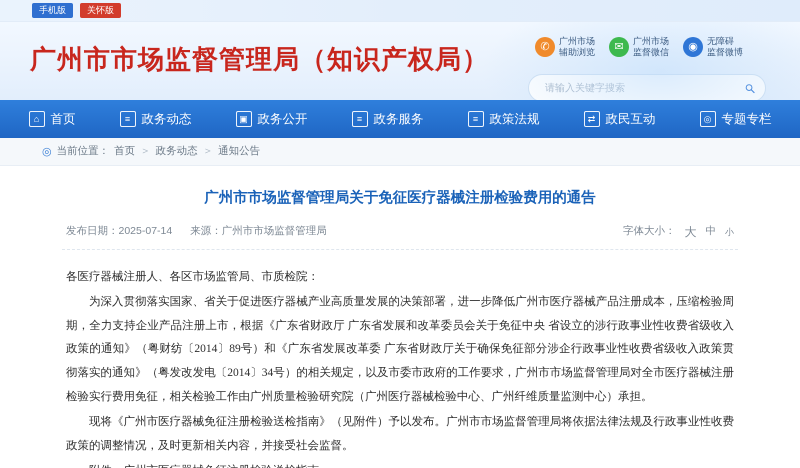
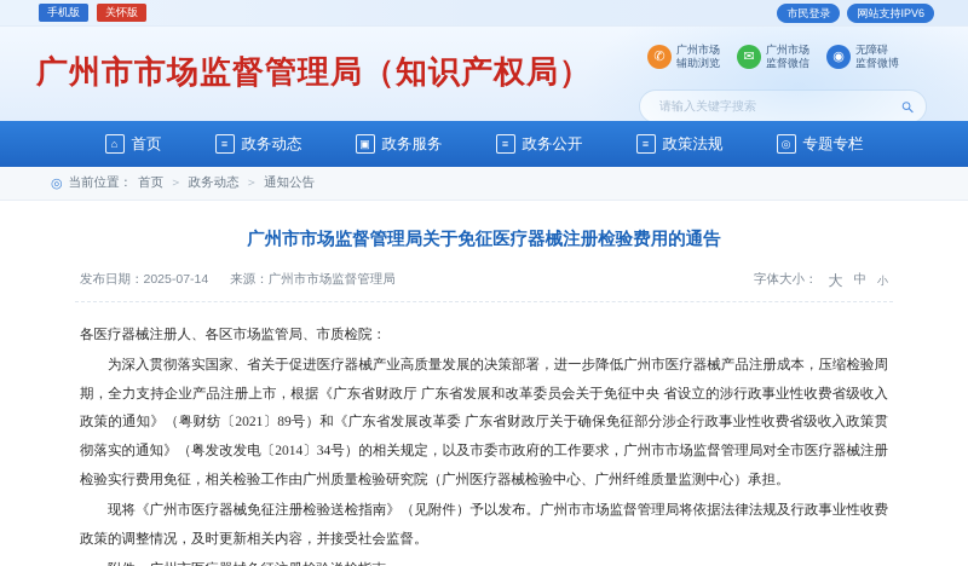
  手机版
  关怀版
+ 市民登录
+ 网站支持IPV6
  广州市市场监督管理局（知识产权局）
  ✆
  广州市场
  辅助浏览
  ✉
  广州市场
  监督微信
  ◉
  无障碍
  监督微博
  ⌂
  首页
  ≡
  政务动态
  ▣
- 政务公开
+ 政务服务
  ≡
- 政务服务
+ 政务公开
  ≡
  政策法规
- ⇄
- 政民互动
  ◎
  专题专栏
  ◎
  当前位置：
  首页
  ＞
  政务动态
  ＞
  通知公告
  广州市市场监督管理局关于免征医疗器械注册检验费用的通告
  发布日期：2025-07-14
  来源：广州市市场监督管理局
  字体大小：
  大
  中
  小
  各医疗器械注册人、各区市场监管局、市质检院：
- 为深入贯彻落实国家、省关于促进医疗器械产业高质量发展的决策部署，进一步降低广州市医疗器械产品注册成本，压缩检验周期，全力支持企业产品注册上市，根据《广东省财政厅 广东省发展和改革委员会关于免征中央 省设立的涉行政事业性收费省级收入政策的通知》（粤财纺〔2014〕89号）和《广东省发展改革委 广东省财政厅关于确保免征部分涉企行政事业性收费省级收入政策贯彻落实的通知》（粤发改发电〔2014〕34号）的相关规定，以及市委市政府的工作要求，广州市市场监督管理局对全市医疗器械注册检验实行费用免征，相关检验工作由广州质量检验研究院（广州医疗器械检验中心、广州纤维质量监测中心）承担。
+ 为深入贯彻落实国家、省关于促进医疗器械产业高质量发展的决策部署，进一步降低广州市医疗器械产品注册成本，压缩检验周期，全力支持企业产品注册上市，根据《广东省财政厅 广东省发展和改革委员会关于免征中央 省设立的涉行政事业性收费省级收入政策的通知》（粤财纺〔2021〕89号）和《广东省发展改革委 广东省财政厅关于确保免征部分涉企行政事业性收费省级收入政策贯彻落实的通知》（粤发改发电〔2014〕34号）的相关规定，以及市委市政府的工作要求，广州市市场监督管理局对全市医疗器械注册检验实行费用免征，相关检验工作由广州质量检验研究院（广州医疗器械检验中心、广州纤维质量监测中心）承担。
  现将《广州市医疗器械免征注册检验送检指南》（见附件）予以发布。广州市市场监督管理局将依据法律法规及行政事业性收费政策的调整情况，及时更新相关内容，并接受社会监督。
